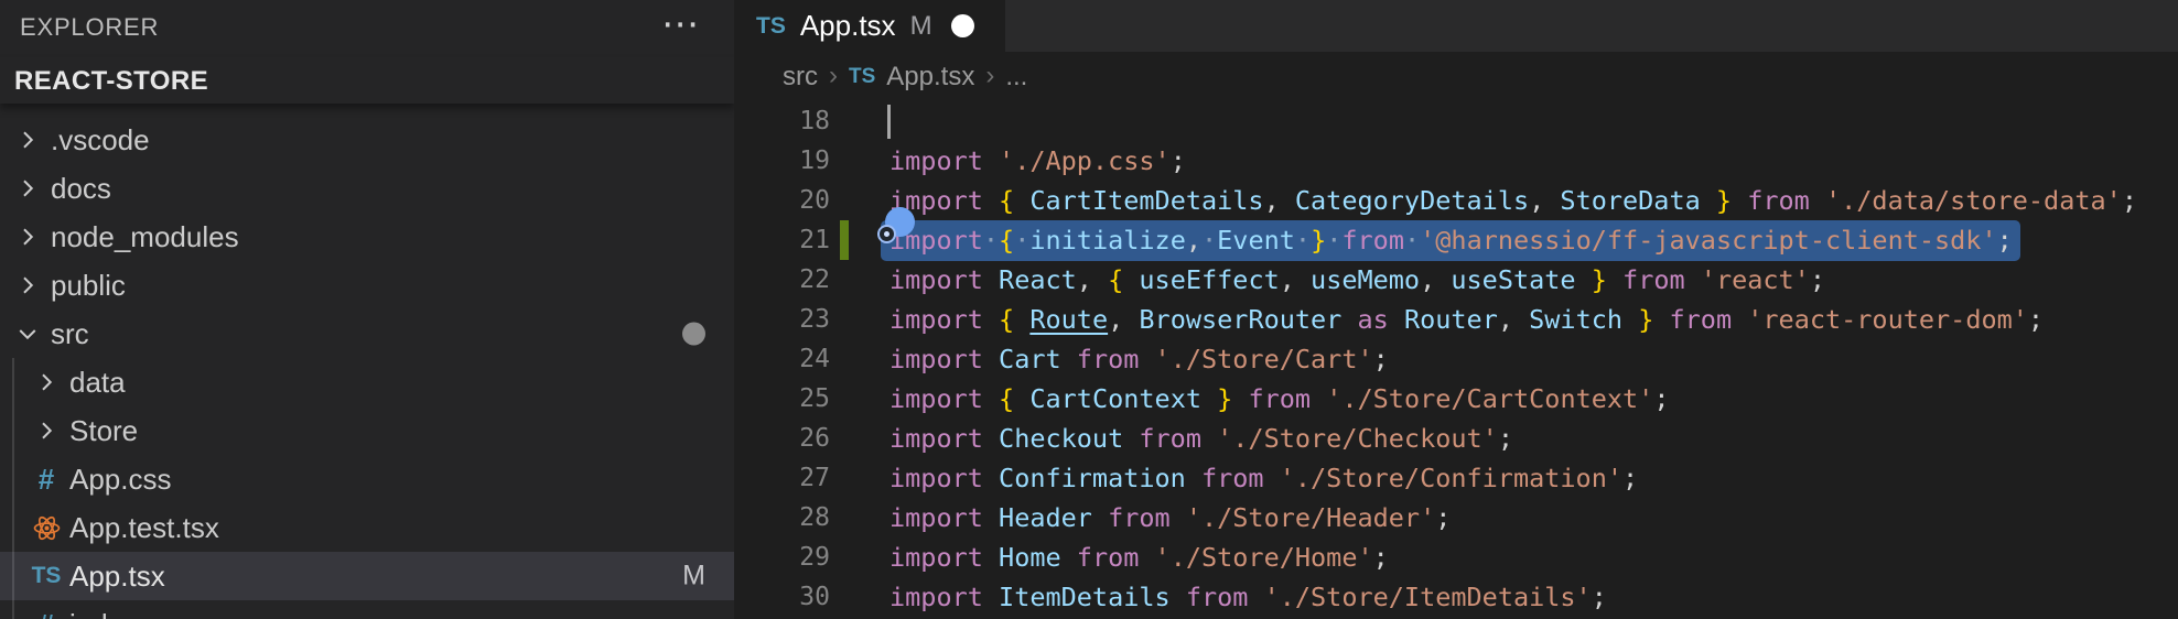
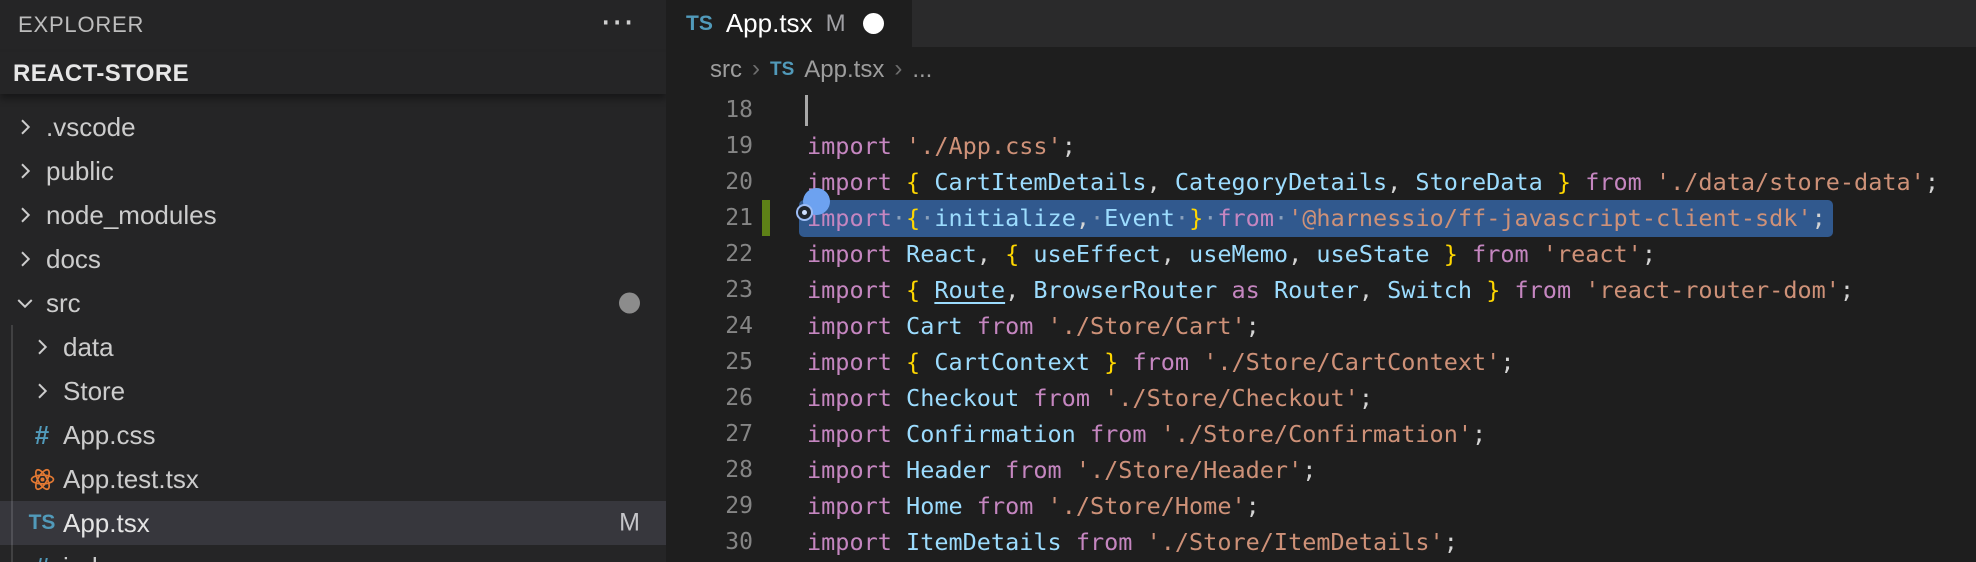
  EXPLORER
  ⋯
  REACT-STORE
  .vscode
- docs
+ public
  node_modules
- public
+ docs
  src
  data
  Store
  #
  App.css
  App.test.tsx
  TS
  App.tsx
  M
  TS
  App.tsx
  M
  src
  ›
  TS
  App.tsx
  ›
  ...
  18
  19
  import './App.css';
  20
  import { CartItemDetails, CategoryDetails, StoreData } from './data/store-data';
  21
  import·{·initialize,·Event·}·from·'@harnessio/ff-javascript-client-sdk';
  22
  import React, { useEffect, useMemo, useState } from 'react';
  23
  import { Route, BrowserRouter as Router, Switch } from 'react-router-dom';
  24
  import Cart from './Store/Cart';
  25
  import { CartContext } from './Store/CartContext';
  26
  import Checkout from './Store/Checkout';
  27
  import Confirmation from './Store/Confirmation';
  28
  import Header from './Store/Header';
  29
  import Home from './Store/Home';
  30
  import ItemDetails from './Store/ItemDetails';
